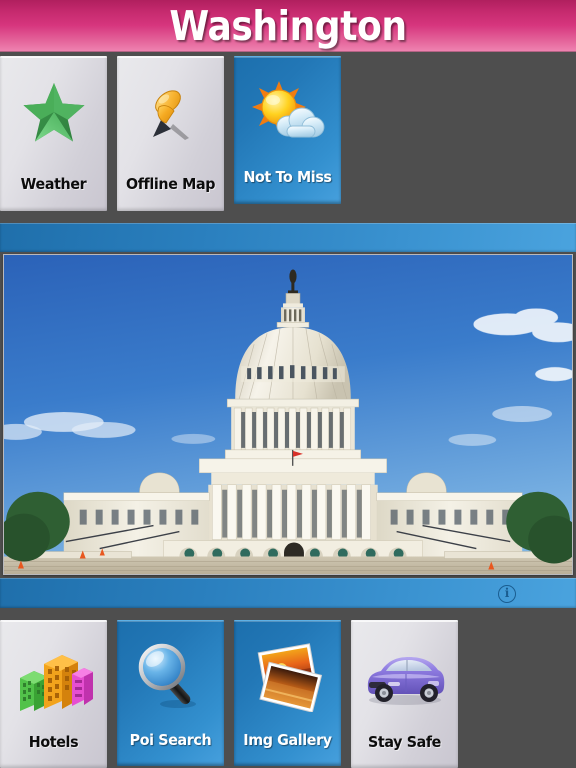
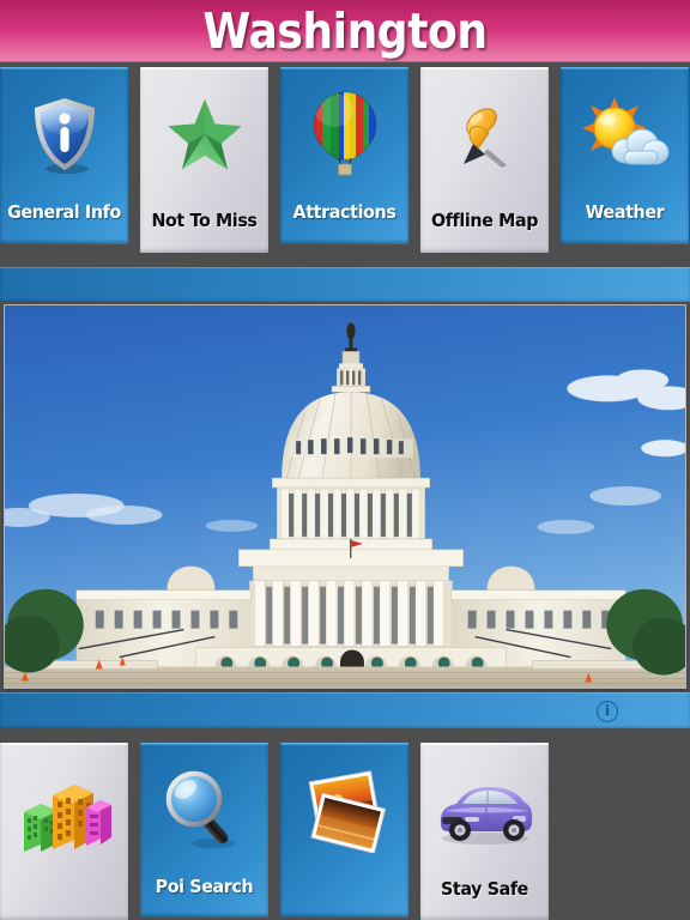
  Washington
+ General Info
- Weather
+ Not To Miss
+ Attractions
  Offline Map
- Not To Miss
+ Weather
  i
- Hotels
  Poi Search
- Img Gallery
  Stay Safe
